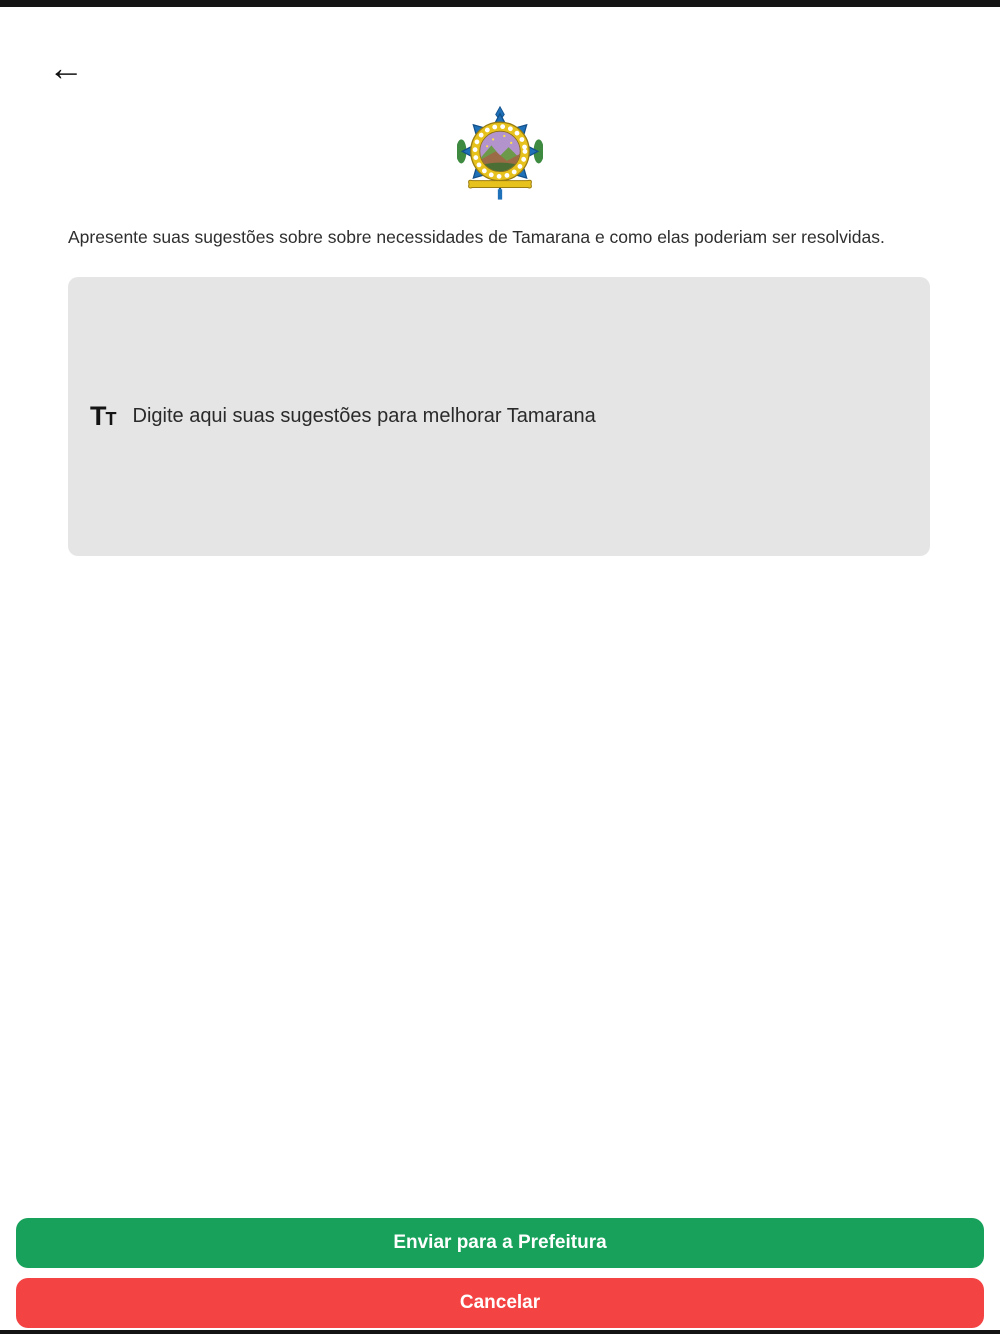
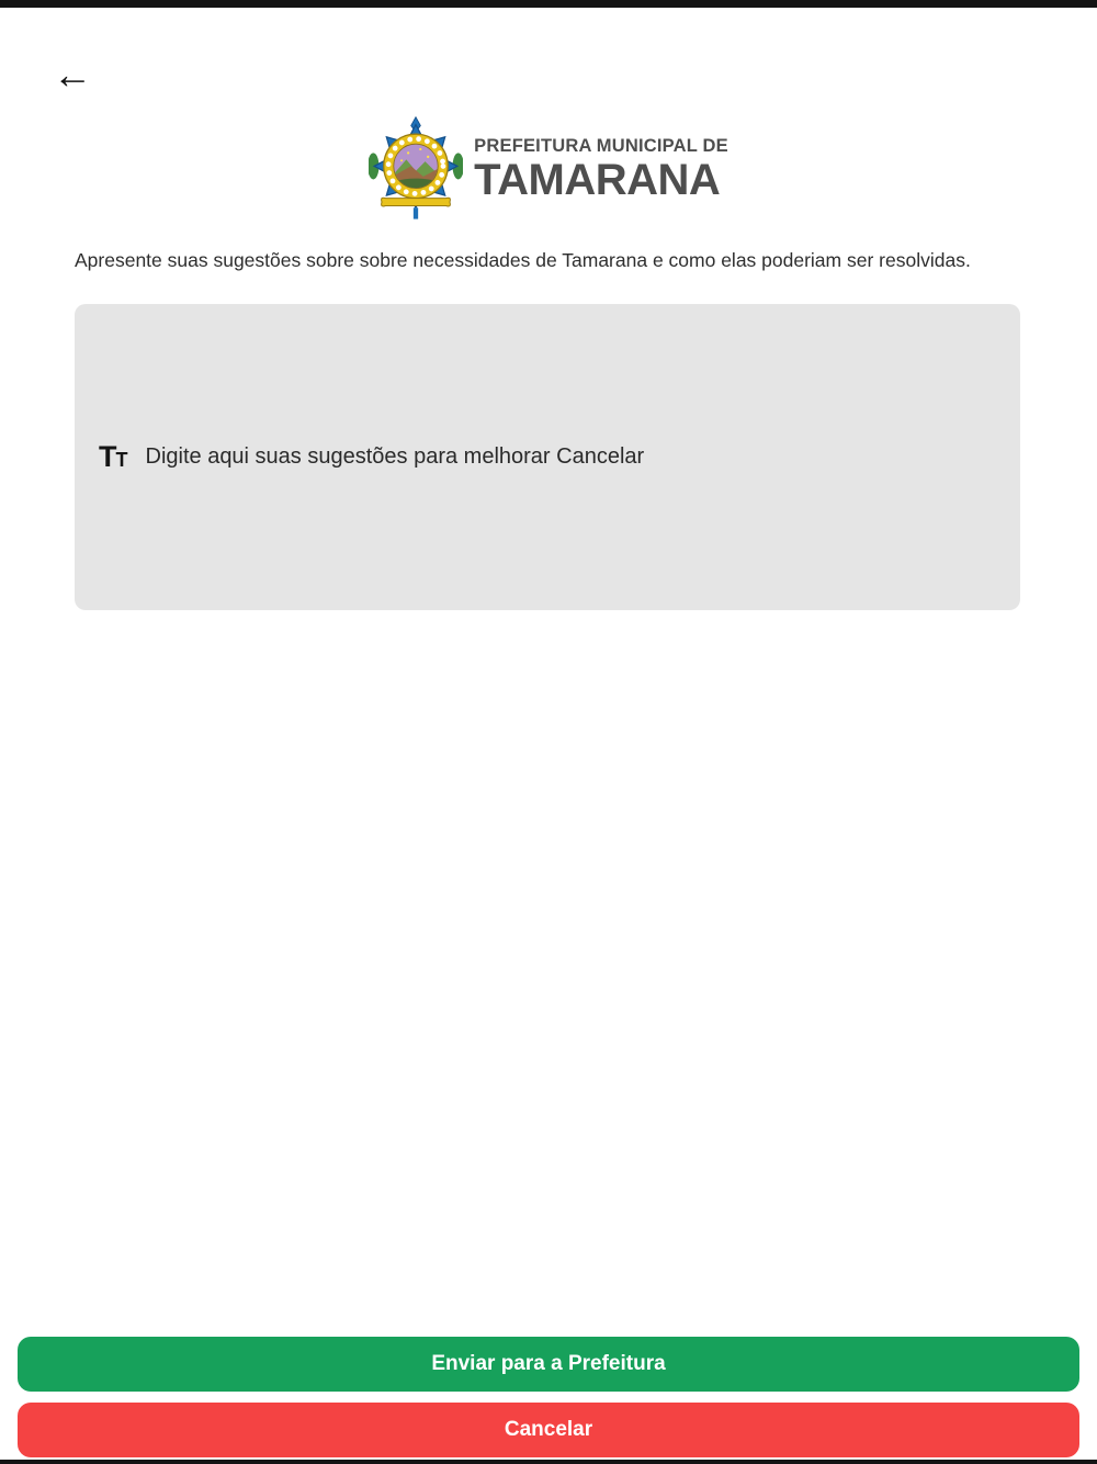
  ←
+ PREFEITURA MUNICIPAL DE
+ TAMARANA
  Apresente suas sugestões sobre sobre necessidades de Tamarana e como elas poderiam ser resolvidas.
  T
  T
- Digite aqui suas sugestões para melhorar Tamarana
+ Digite aqui suas sugestões para melhorar Cancelar
  Enviar para a Prefeitura
  Cancelar
